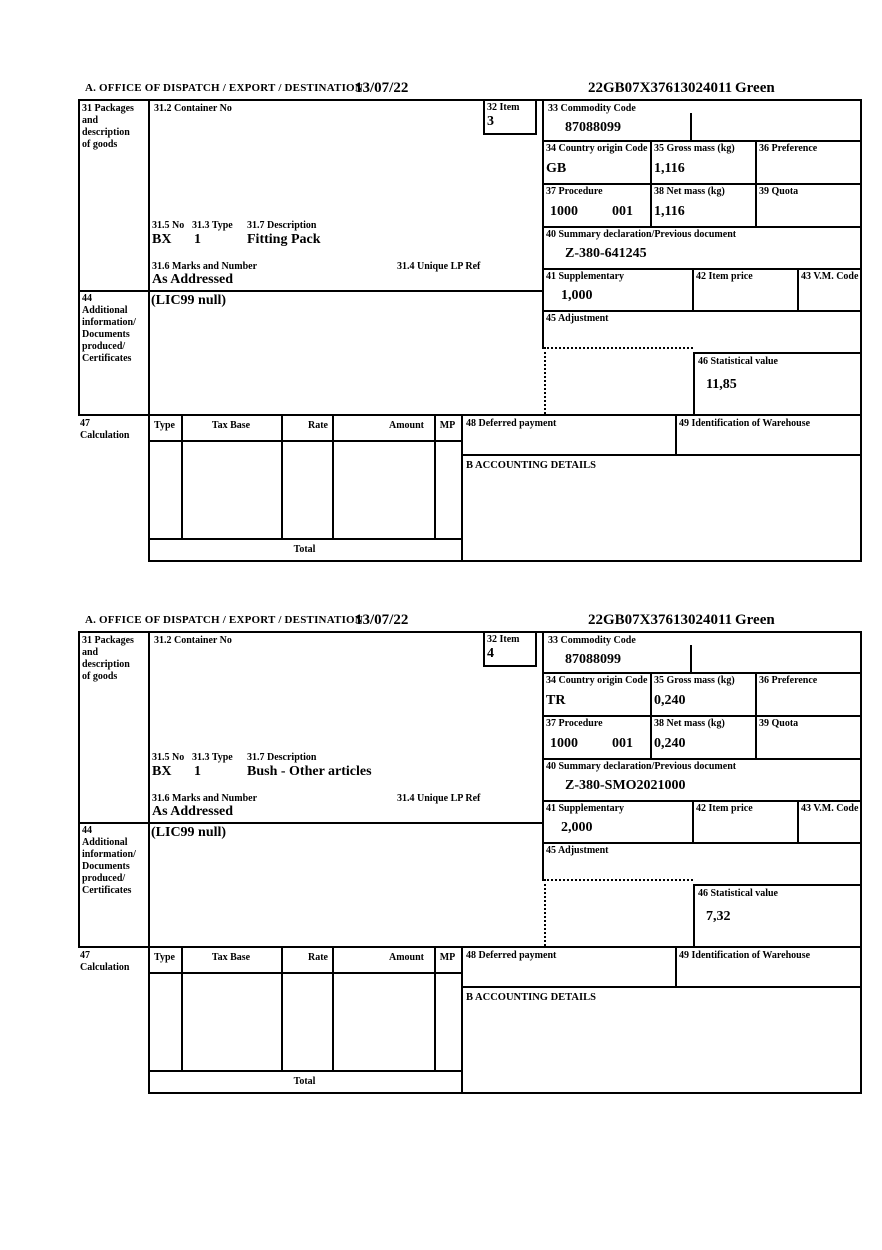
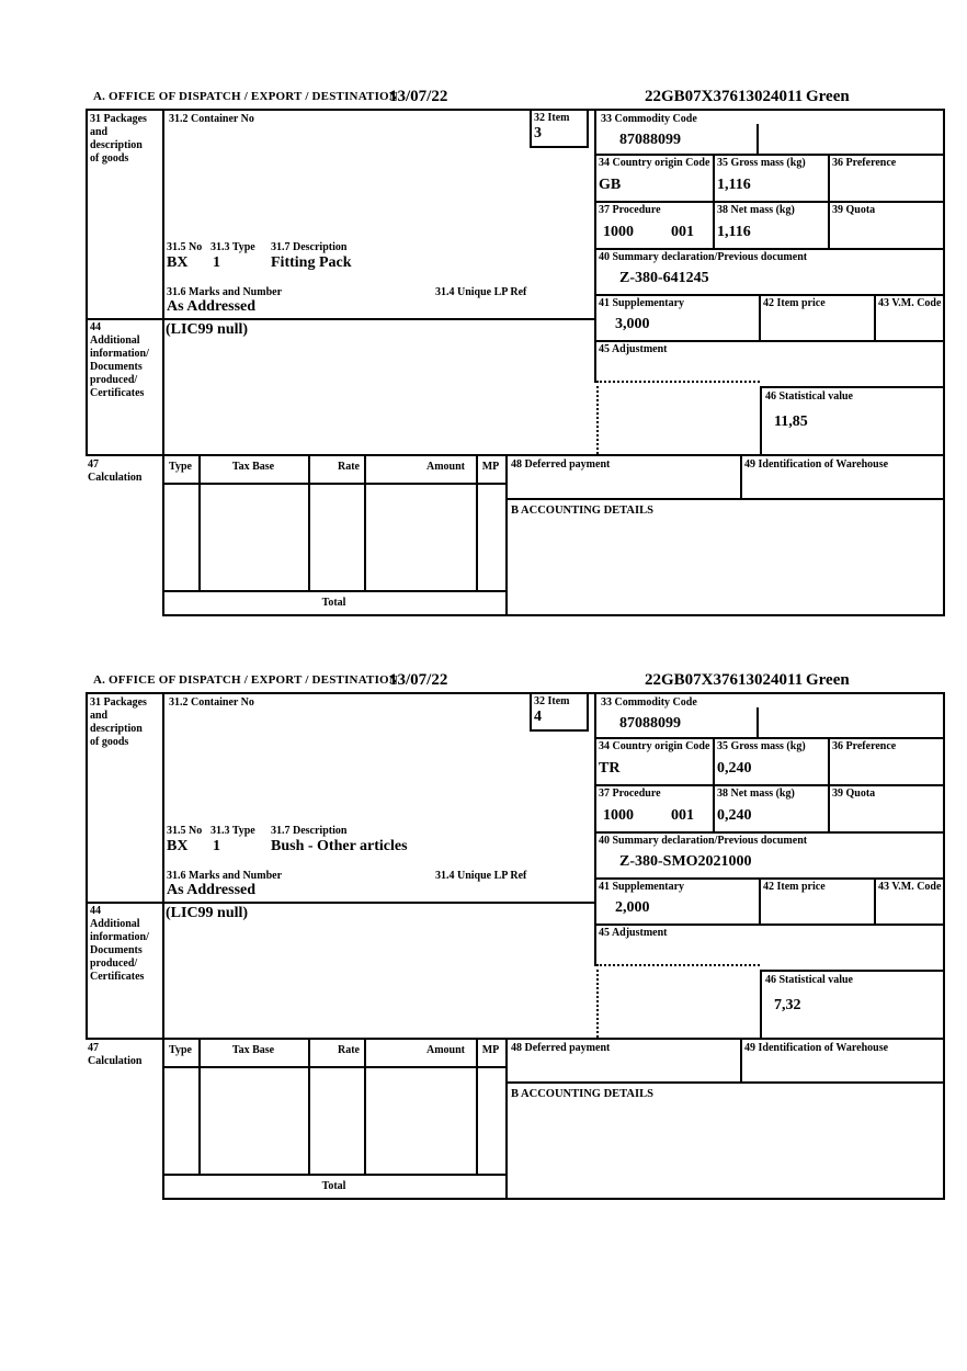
  A. OFFICE OF DISPATCH / EXPORT / DESTINATION
  13/07/22
  22GB07X37613024011
  Green
  31 Packages
  and
  description
  of goods
  31.2 Container No
  32 Item
  3
  33 Commodity Code
  87088099
  34 Country origin Code
  GB
  35 Gross mass (kg)
  1,116
  36 Preference
  37 Procedure
  1000
  001
  38 Net mass (kg)
  1,116
  39 Quota
  31.5 No
  31.3 Type
  31.7 Description
  BX
  1
  Fitting Pack
  31.6 Marks and Number
  31.4 Unique LP Ref
  As Addressed
  40 Summary declaration/Previous document
  Z-380-641245
  41 Supplementary
- 1,000
+ 3,000
  42 Item price
  43 V.M. Code
  44
  Additional
  information/
  Documents
  produced/
  Certificates
  (LIC99 null)
  45 Adjustment
  46 Statistical value
  11,85
  47
  Calculation
  Type
  Tax Base
  Rate
  Amount
  MP
  Total
  48 Deferred payment
  49 Identification of Warehouse
  B ACCOUNTING DETAILS
  A. OFFICE OF DISPATCH / EXPORT / DESTINATION
  13/07/22
  22GB07X37613024011
  Green
  31 Packages
  and
  description
  of goods
  31.2 Container No
  32 Item
  4
  33 Commodity Code
  87088099
  34 Country origin Code
  TR
  35 Gross mass (kg)
  0,240
  36 Preference
  37 Procedure
  1000
  001
  38 Net mass (kg)
  0,240
  39 Quota
  31.5 No
  31.3 Type
  31.7 Description
  BX
  1
  Bush - Other articles
  31.6 Marks and Number
  31.4 Unique LP Ref
  As Addressed
  40 Summary declaration/Previous document
  Z-380-SMO2021000
  41 Supplementary
  2,000
  42 Item price
  43 V.M. Code
  44
  Additional
  information/
  Documents
  produced/
  Certificates
  (LIC99 null)
  45 Adjustment
  46 Statistical value
  7,32
  47
  Calculation
  Type
  Tax Base
  Rate
  Amount
  MP
  Total
  48 Deferred payment
  49 Identification of Warehouse
  B ACCOUNTING DETAILS
